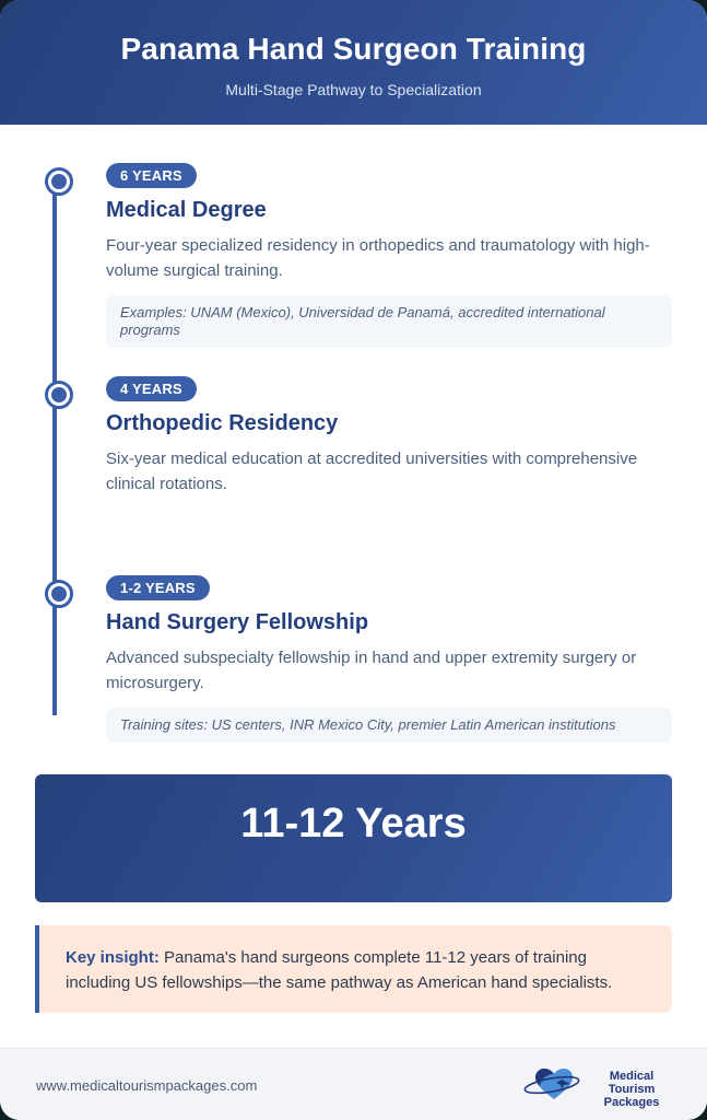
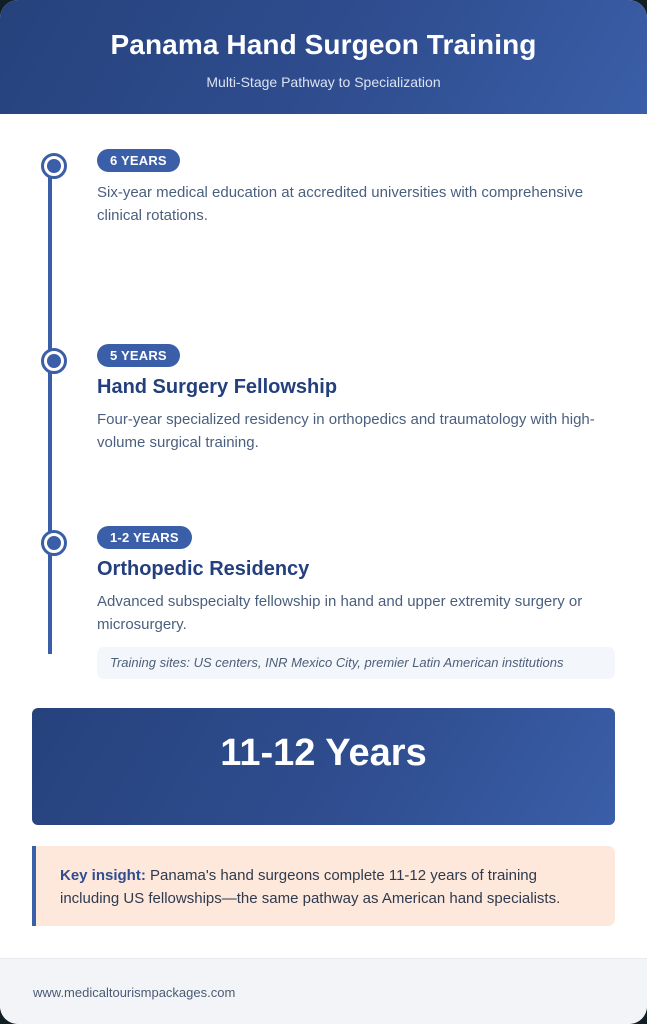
  Panama Hand Surgeon Training
  Multi-Stage Pathway to Specialization
  6 YEARS
- Medical Degree
- Four-year specialized residency in orthopedics and traumatology with high-volume surgical training.
+ Six-year medical education at accredited universities with comprehensive clinical rotations.
- Examples: UNAM (Mexico), Universidad de Panamá, accredited international programs
- 4 YEARS
+ 5 YEARS
- Orthopedic Residency
+ Hand Surgery Fellowship
- Six-year medical education at accredited universities with comprehensive clinical rotations.
+ Four-year specialized residency in orthopedics and traumatology with high-volume surgical training.
  1-2 YEARS
- Hand Surgery Fellowship
+ Orthopedic Residency
  Advanced subspecialty fellowship in hand and upper extremity surgery or microsurgery.
  Training sites: US centers, INR Mexico City, premier Latin American institutions
  11-12 Years
  Key insight: Panama's hand surgeons complete 11-12 years of training including US fellowships—the same pathway as American hand specialists.
  www.medicaltourismpackages.com
- Medical Tourism
- Packages
